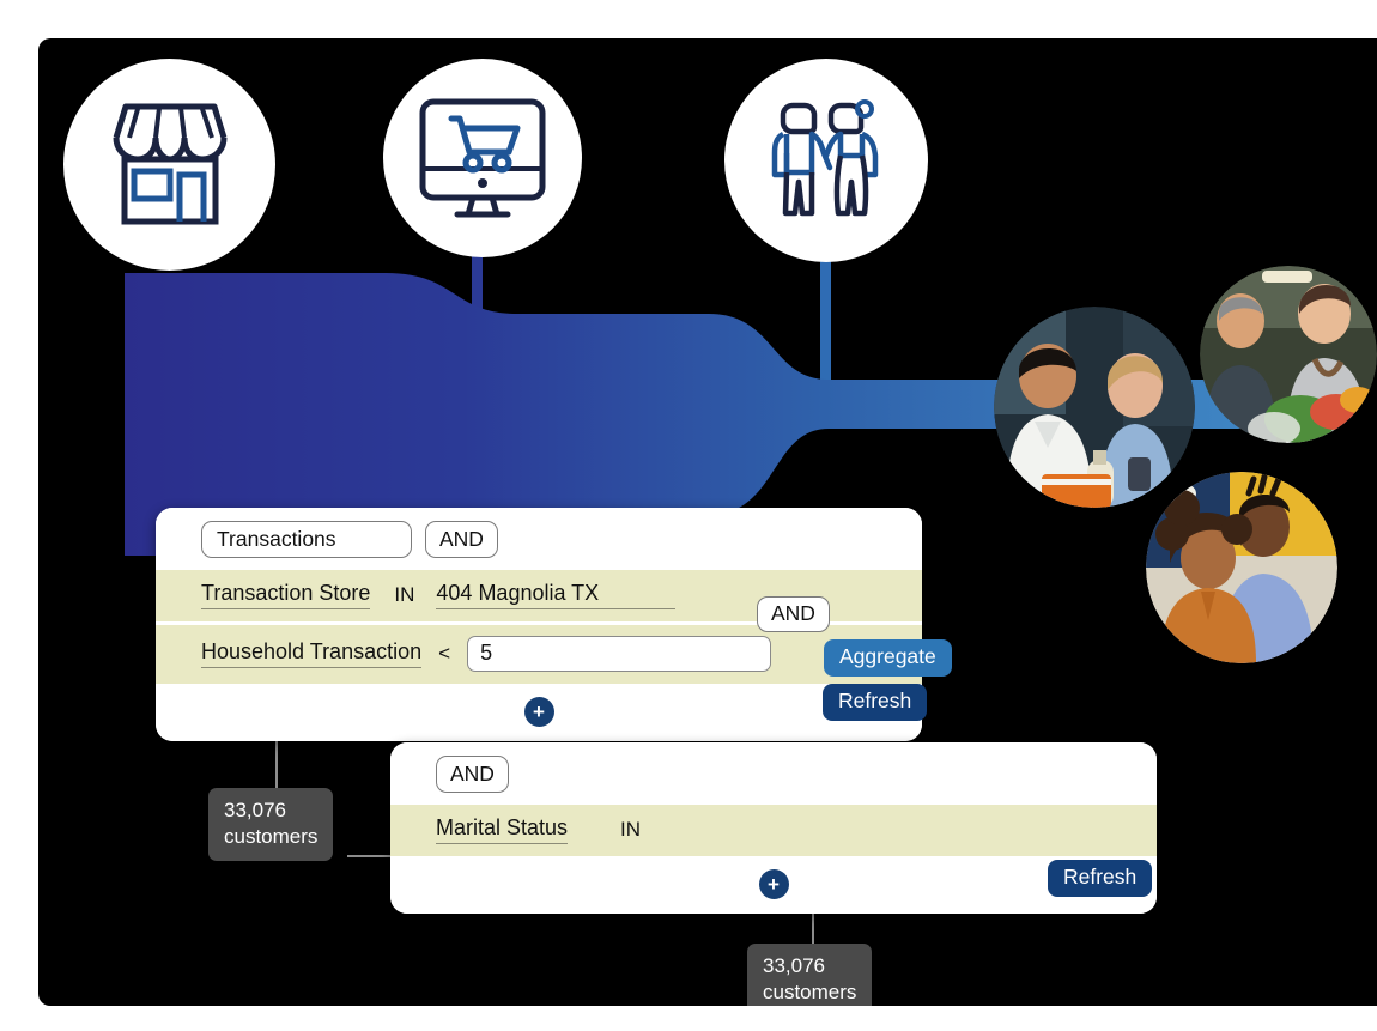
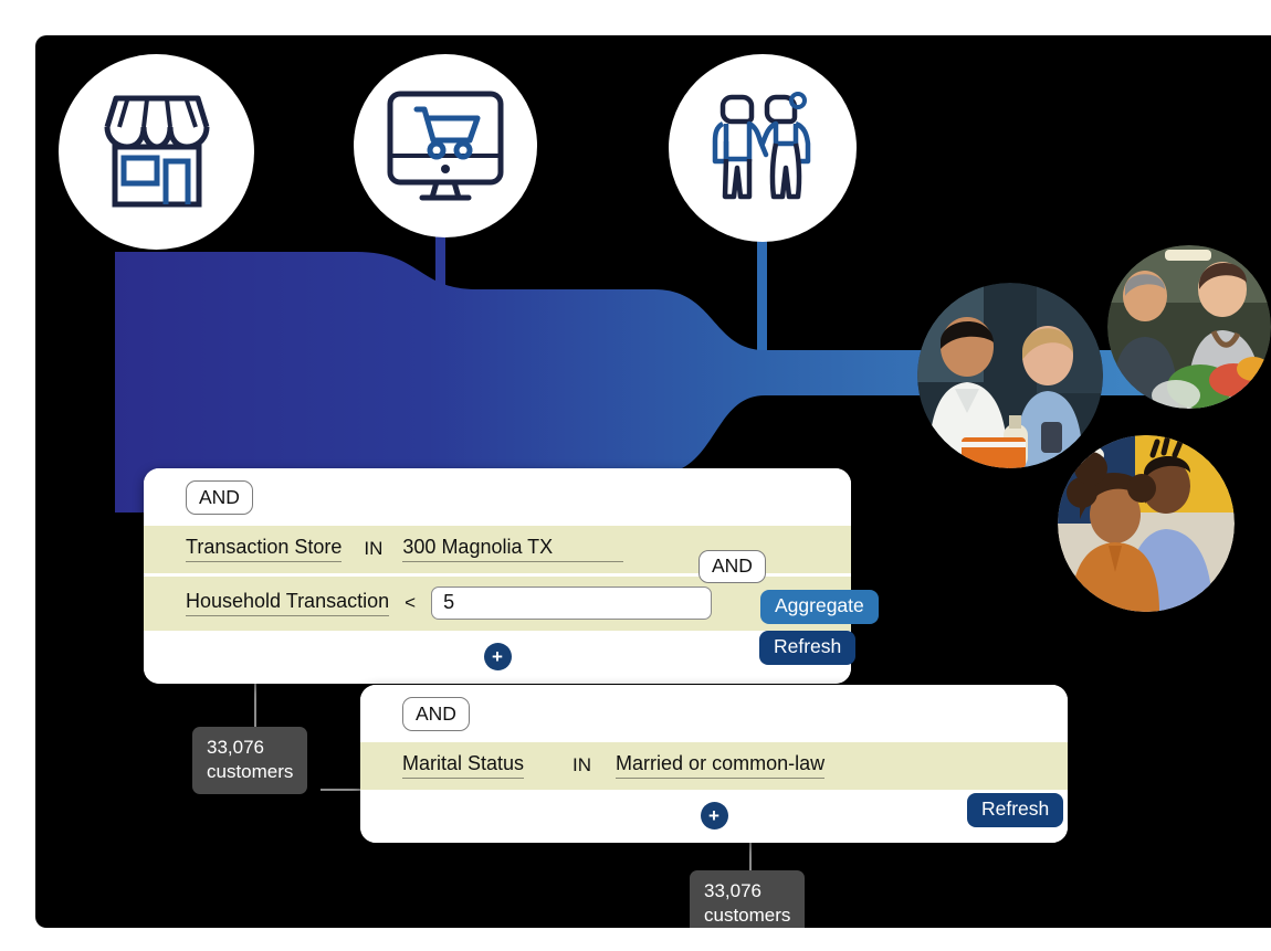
- Transactions
  AND
  Transaction Store
  IN
- 404 Magnolia TX
+ 300 Magnolia TX
  Household Transaction
  <
  5
  +
  AND
  Aggregate
  Refresh
  AND
  Marital Status
  IN
+ Married or common-law
  +
  Refresh
  33,076
  customers
  33,076
  customers
